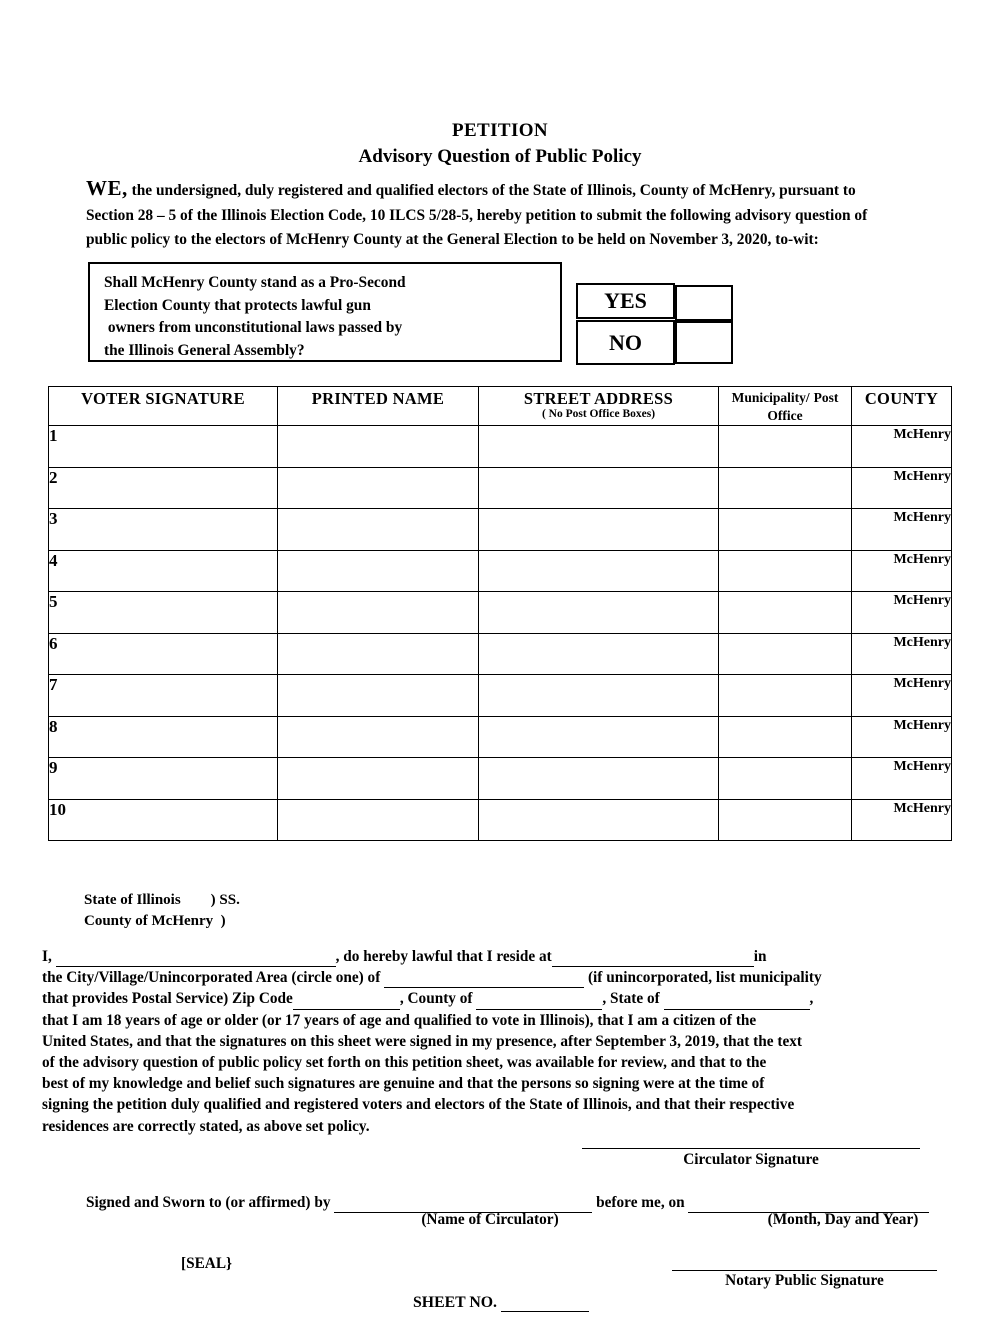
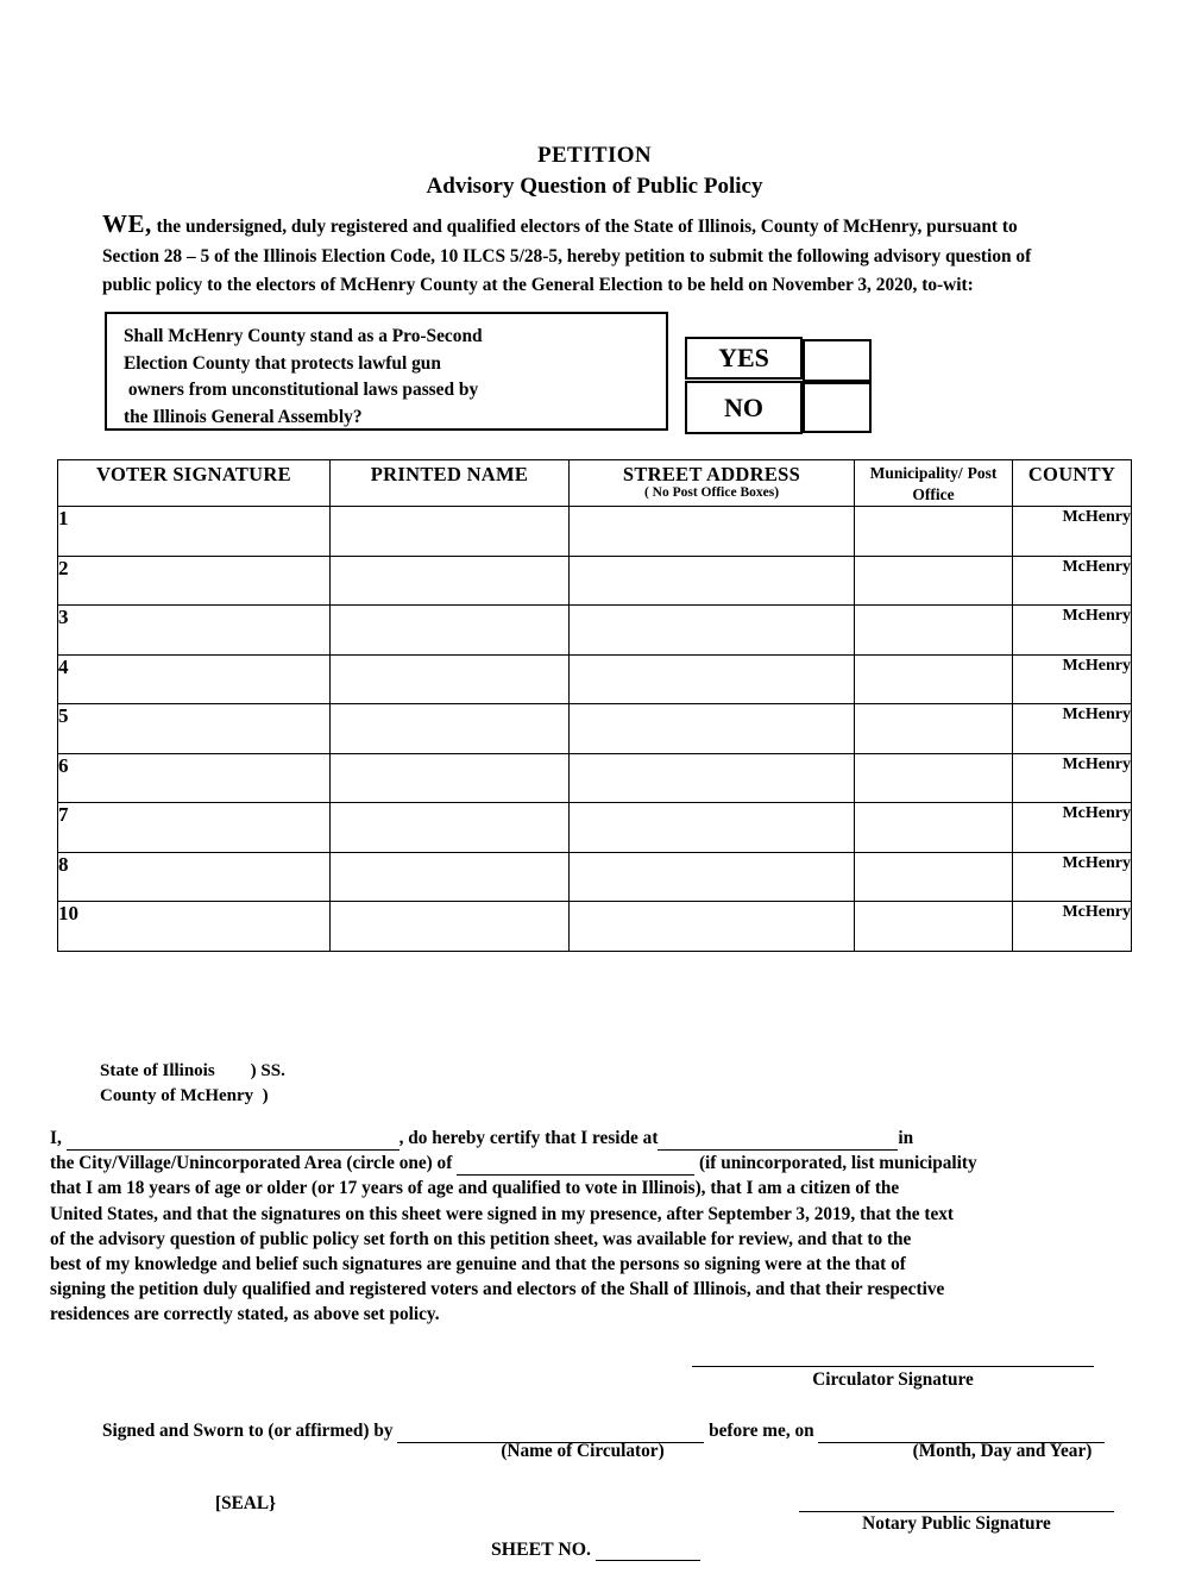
  PETITION
  Advisory Question of Public Policy
  WE, the undersigned, duly registered and qualified electors of the State of Illinois, County of McHenry, pursuant to
  Section 28 – 5 of the Illinois Election Code, 10 ILCS 5/28-5, hereby petition to submit the following advisory question of
  public policy to the electors of McHenry County at the General Election to be held on November 3, 2020, to-wit:
  Shall McHenry County stand as a Pro-Second Election County that protects lawful gun owners from unconstitutional laws passed by the Illinois General Assembly?
  YES
  NO
  VOTER SIGNATURE	PRINTED NAME	STREET ADDRESS ( No Post Office Boxes)	Municipality/ Post Office	COUNTY
  1				McHenry
  2				McHenry
  3				McHenry
  4				McHenry
  5				McHenry
  6				McHenry
  7				McHenry
  8				McHenry
- 9				McHenry
  10				McHenry
  State of Illinois ) SS. County of McHenry )
- I, , do hereby lawful that I reside at in
+ I, , do hereby certify that I reside at in
  the City/Village/Unincorporated Area (circle one) of (if unincorporated, list municipality
- that provides Postal Service) Zip Code , County of , State of ,
  that I am 18 years of age or older (or 17 years of age and qualified to vote in Illinois), that I am a citizen of the
  United States, and that the signatures on this sheet were signed in my presence, after September 3, 2019, that the text
  of the advisory question of public policy set forth on this petition sheet, was available for review, and that to the
- best of my knowledge and belief such signatures are genuine and that the persons so signing were at the time of
+ best of my knowledge and belief such signatures are genuine and that the persons so signing were at the that of
- signing the petition duly qualified and registered voters and electors of the State of Illinois, and that their respective
+ signing the petition duly qualified and registered voters and electors of the Shall of Illinois, and that their respective
  residences are correctly stated, as above set policy.
  Circulator Signature
  Signed and Sworn to (or affirmed) by before me, on
  (Name of Circulator)
  (Month, Day and Year)
  [SEAL}
  Notary Public Signature
  SHEET NO.
